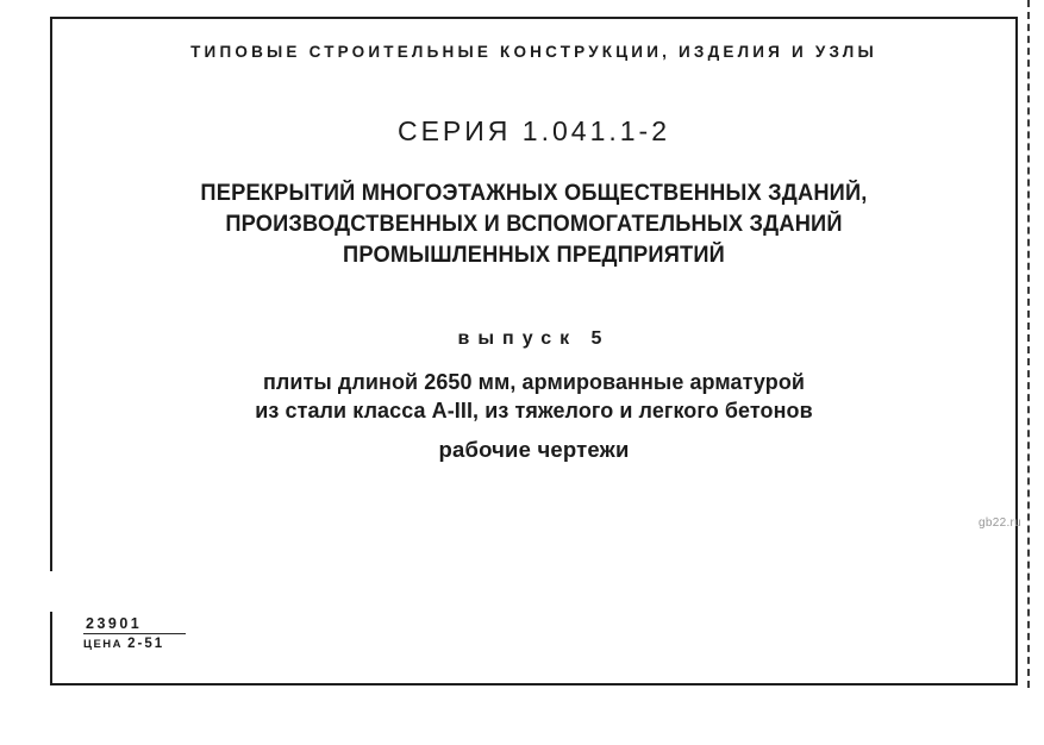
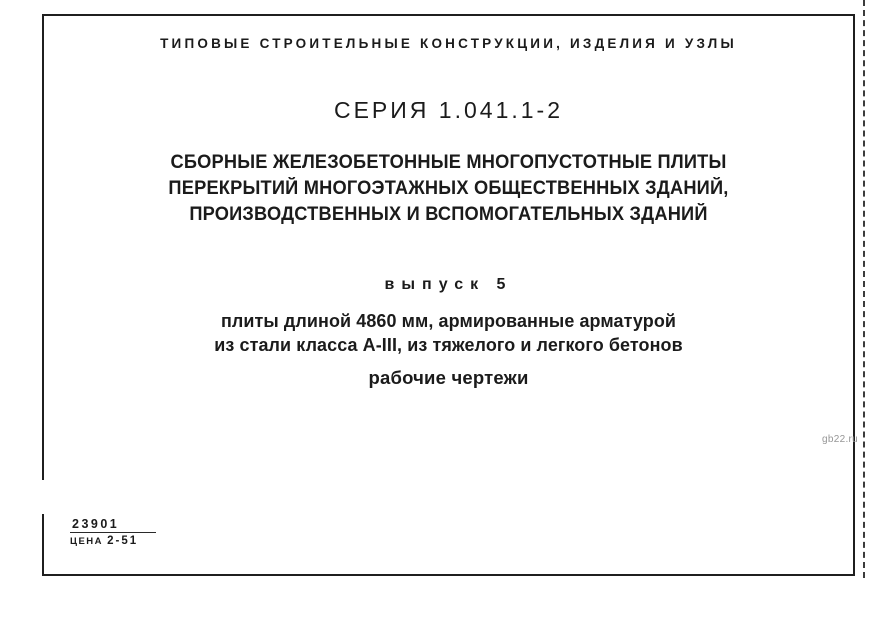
  ТИПОВЫЕ СТРОИТЕЛЬНЫЕ КОНСТРУКЦИИ, ИЗДЕЛИЯ И УЗЛЫ
  СЕРИЯ 1.041.1-2
+ СБОРНЫЕ ЖЕЛЕЗОБЕТОННЫЕ МНОГОПУСТОТНЫЕ ПЛИТЫ
  ПЕРЕКРЫТИЙ МНОГОЭТАЖНЫХ ОБЩЕСТВЕННЫХ ЗДАНИЙ,
  ПРОИЗВОДСТВЕННЫХ И ВСПОМОГАТЕЛЬНЫХ ЗДАНИЙ
- ПРОМЫШЛЕННЫХ ПРЕДПРИЯТИЙ
  выпуск 5
- плиты длиной 2650 мм, армированные арматурой
+ плиты длиной 4860 мм, армированные арматурой
  из стали класса А-III, из тяжелого и легкого бетонов
  рабочие чертежи
  23901
  ЦЕНА 2-51
  gb22.ru
